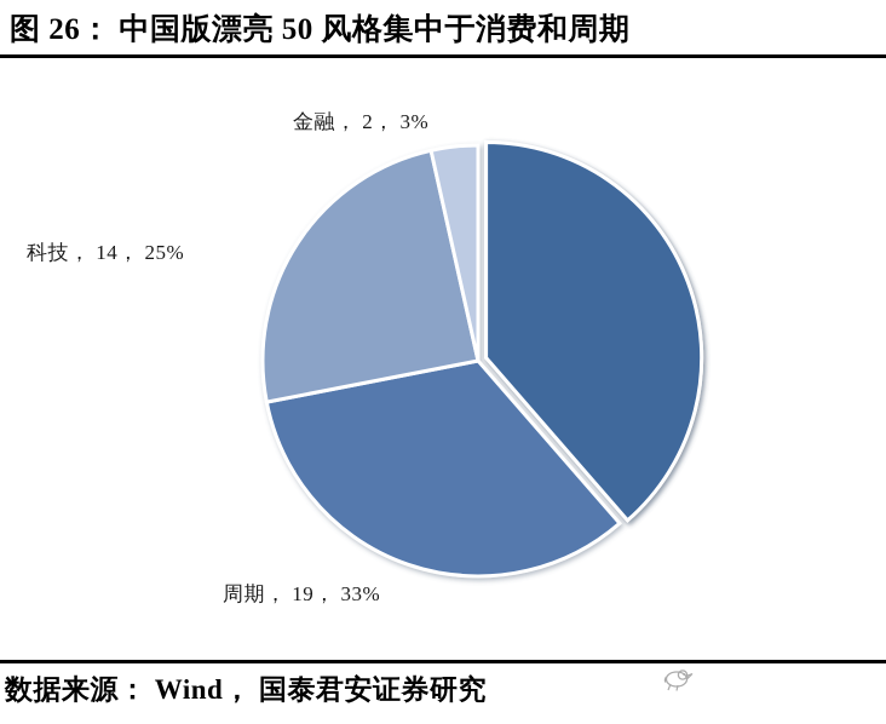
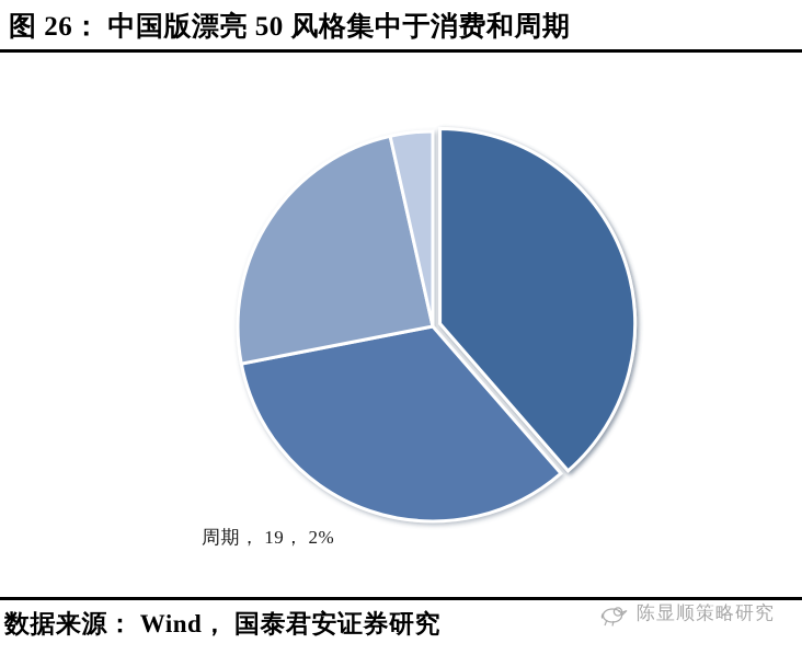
  图 26： 中国版漂亮 50 风格集中于消费和周期
- 金融， 2， 3%
- 科技， 14， 25%
- 周期， 19， 33%
+ 周期， 19， 2%
  数据来源： Wind， 国泰君安证券研究
+ 陈显顺策略研究
